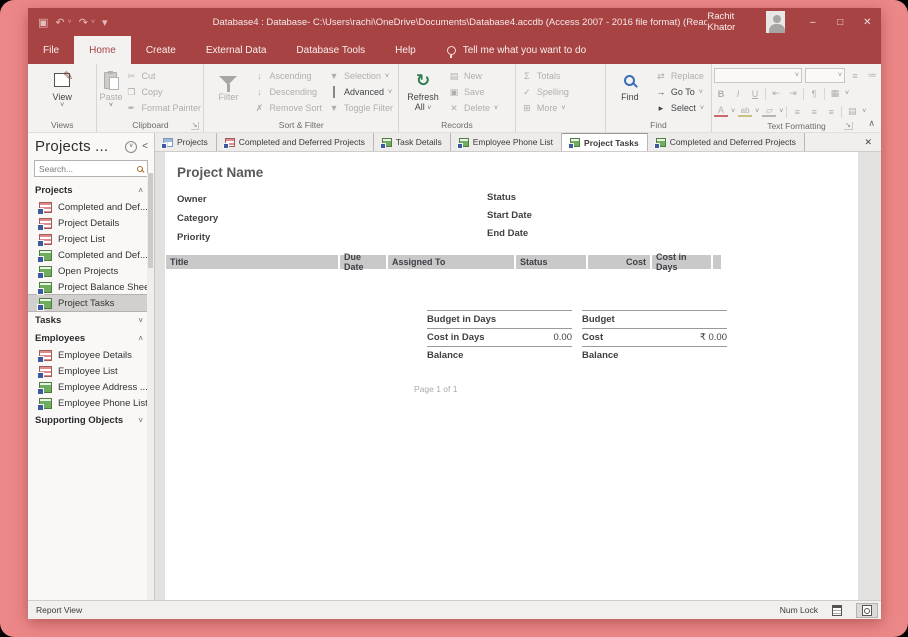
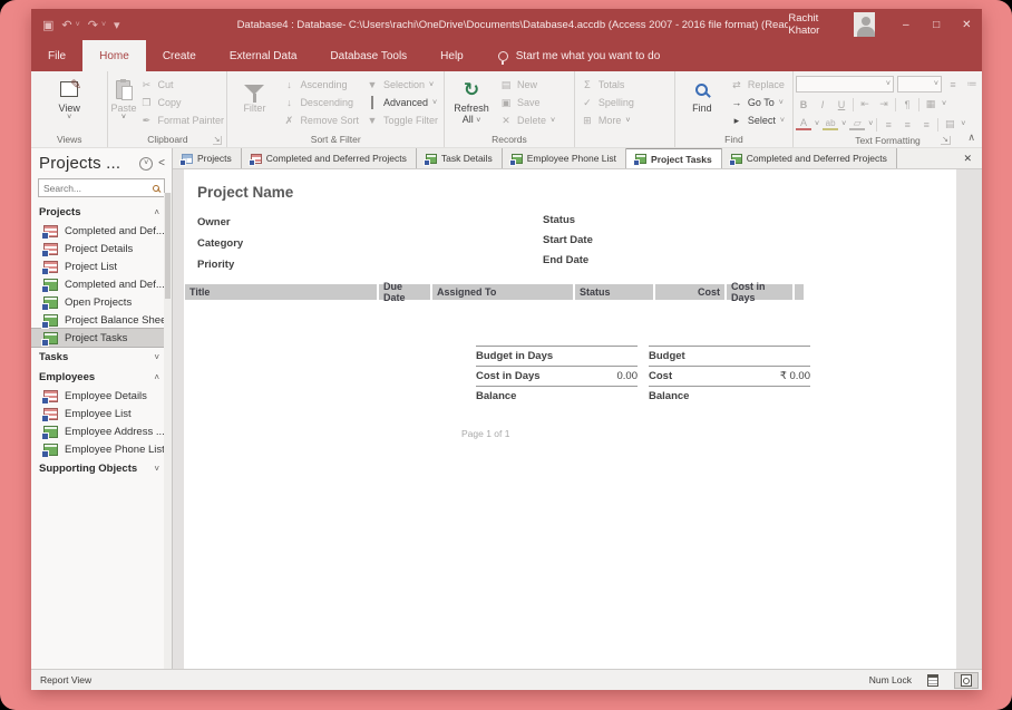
  ▣
  ↶
  ↷
  ▾
  Database4 : Database- C:\Users\rachi\OneDrive\Documents\Database4.accdb (Access 2007 - 2016 file format) (Read
  Rachit Khator
  –
  □
  ✕
  File
  Home
  Create
  External Data
  Database Tools
  Help
- Tell me what you want to do
+ Start me what you want to do
  ✎
  View
  Views
  Paste
  ✂
  Cut
  ❐
  Copy
  ✒
  Format Painter
  Clipboard
  Filter
  ↓
  Ascending
  ↓
  Descending
  ✗
  Remove Sort
  ▼
  Selection
  Advanced
  ▼
  Toggle Filter
  Sort & Filter
  ↻
  Refresh
  All
  ▤
  New
  ▣
  Save
  ✕
  Delete
  Records
  Σ
  Totals
  ✓
  Spelling
  ⊞
  More
  Find
  ⇄
  Replace
  →
  Go To
  ▸
  Select
  Find
  ≡
  ≔
  B
  I
  U
  ⇤
  ⇥
  ¶
  ▦
  A
  ab
  ▱
  ≡
  ≡
  ≡
  ▤
  Text Formatting
  ∧
  Projects ...
  <
  Search...
  Projects
  ˄
  Completed and Def..
  Project Details
  Project List
  Completed and Def..
  Open Projects
  Project Balance She
  Project Tasks
  Tasks
  ˅
  Employees
  ˄
  Employee Details
  Employee List
  Employee Address ..
  Employee Phone Lis
  Supporting Objects
  ˅
  Projects
  Completed and Deferred Projects
  Task Details
  Employee Phone List
  Project Tasks
  Completed and Deferred Projects
  ✕
  Project Name
  Owner
  Category
  Priority
  Status
  Start Date
  End Date
  Title
  Due Date
  Assigned To
  Status
  Cost
  Cost in Days
  Budget in Days
  Cost in Days
  0.00
  Balance
  Budget
  Cost
  ₹ 0.00
  Balance
  Page 1 of 1
  Report View
  Num Lock
